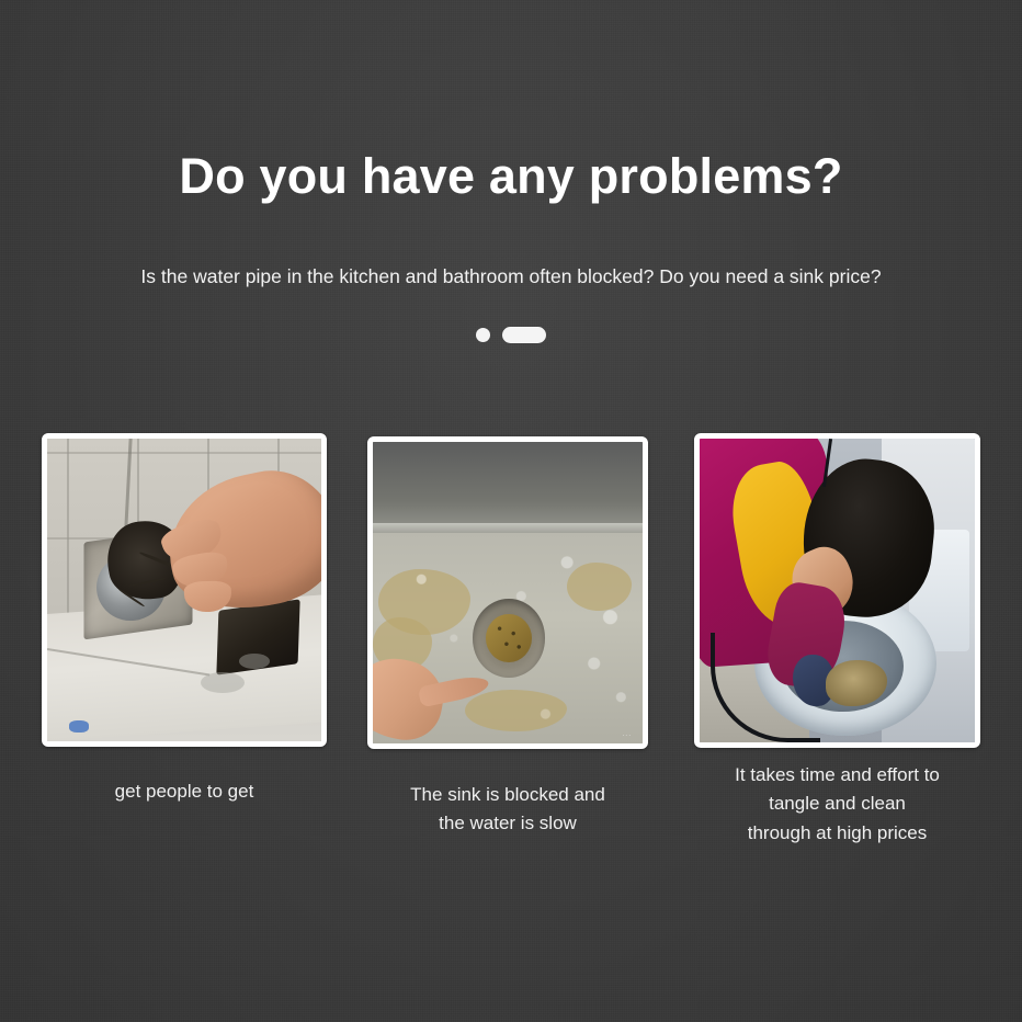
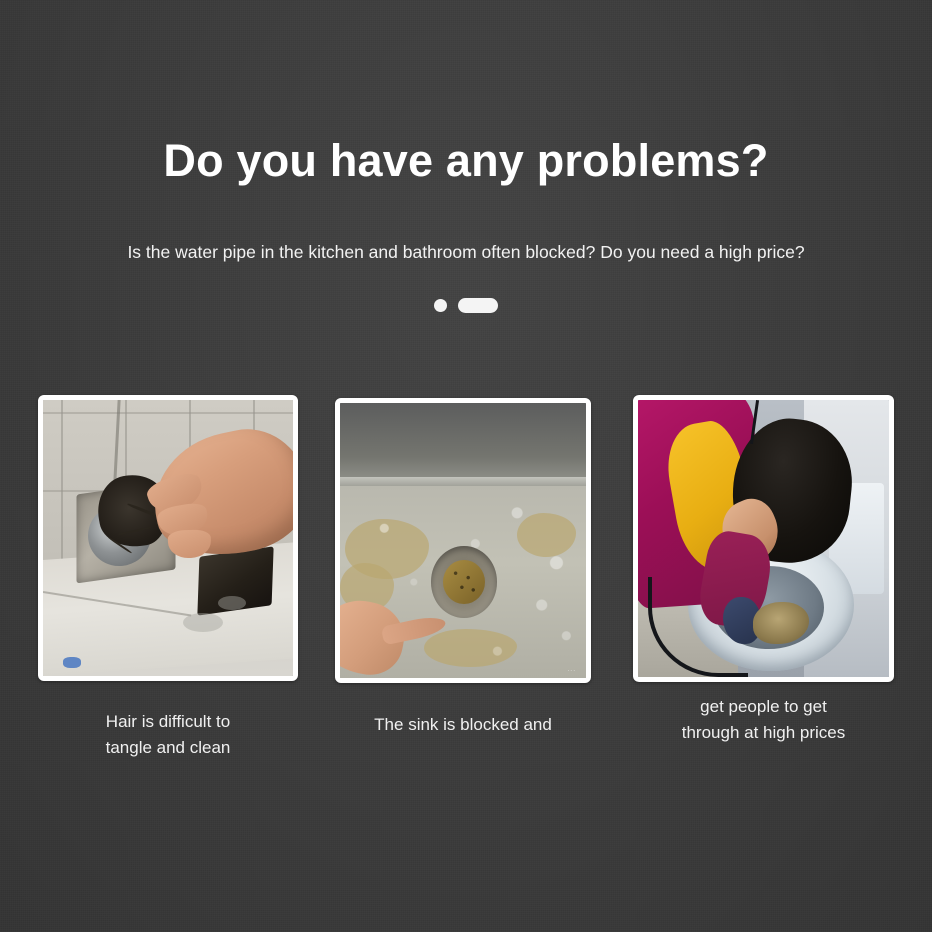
  Do you have any problems?
- Is the water pipe in the kitchen and bathroom often blocked? Do you need a sink price?
+ Is the water pipe in the kitchen and bathroom often blocked? Do you need a high price?
+ Hair is difficult to
- get people to get
+ tangle and clean
  The sink is blocked and
- the water is slow
- It takes time and effort to
- tangle and clean
+ get people to get
  through at high prices
